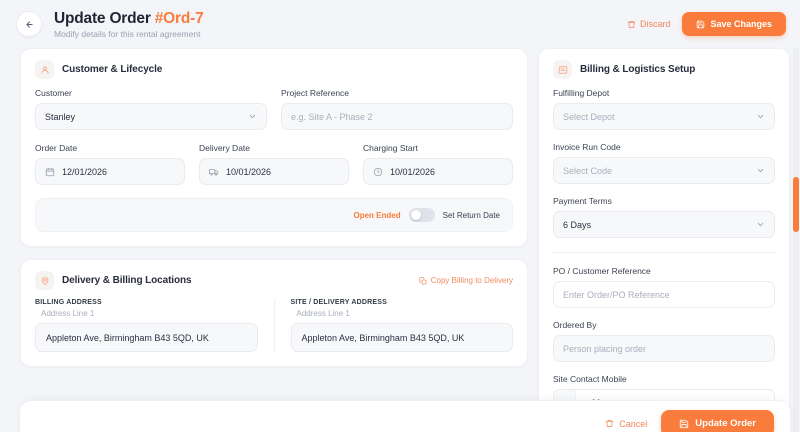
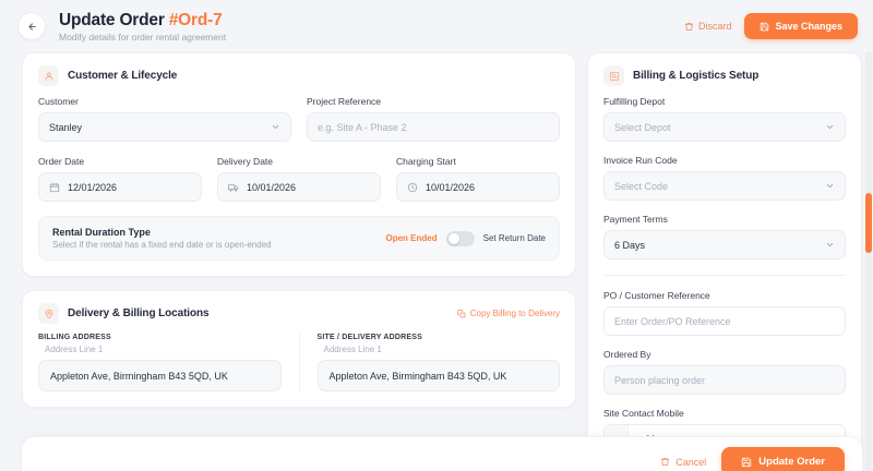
  Update Order #Ord-7
- Modify details for this rental agreement
+ Modify details for order rental agreement
  Discard
  Save Changes
  Customer & Lifecycle
  Customer
  Stanley
  Project Reference
  e.g. Site A - Phase 2
  Order Date
  12/01/2026
  Delivery Date
  10/01/2026
  Charging Start
  10/01/2026
+ Rental Duration Type
+ Select if the rental has a fixed end date or is open-ended
  Open Ended
  Set Return Date
  Delivery & Billing Locations
  Copy Billing to Delivery
  Address Line 1
  Appleton Ave, Birmingham B43 5QD, UK
  Address Line 1
  Appleton Ave, Birmingham B43 5QD, UK
  Billing & Logistics Setup
  Fulfilling Depot
  Select Depot
  Invoice Run Code
  Select Code
  Payment Terms
  6 Days
  PO / Customer Reference
  Enter Order/PO Reference
  Ordered By
  Person placing order
  Site Contact Mobile
  Cancel
  Update Order
